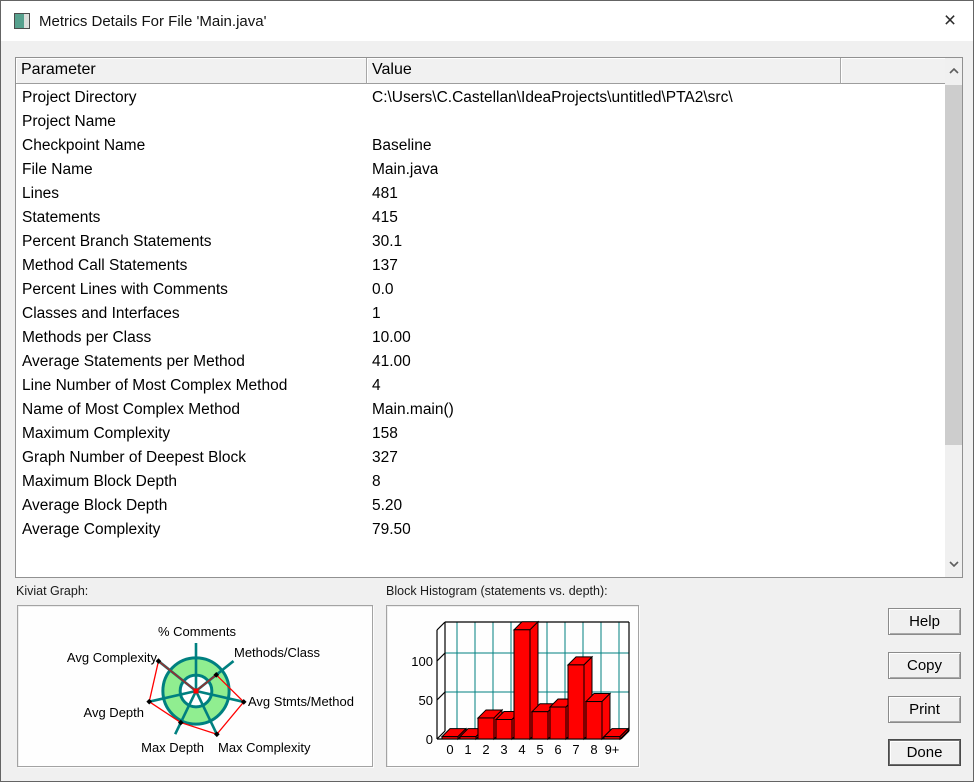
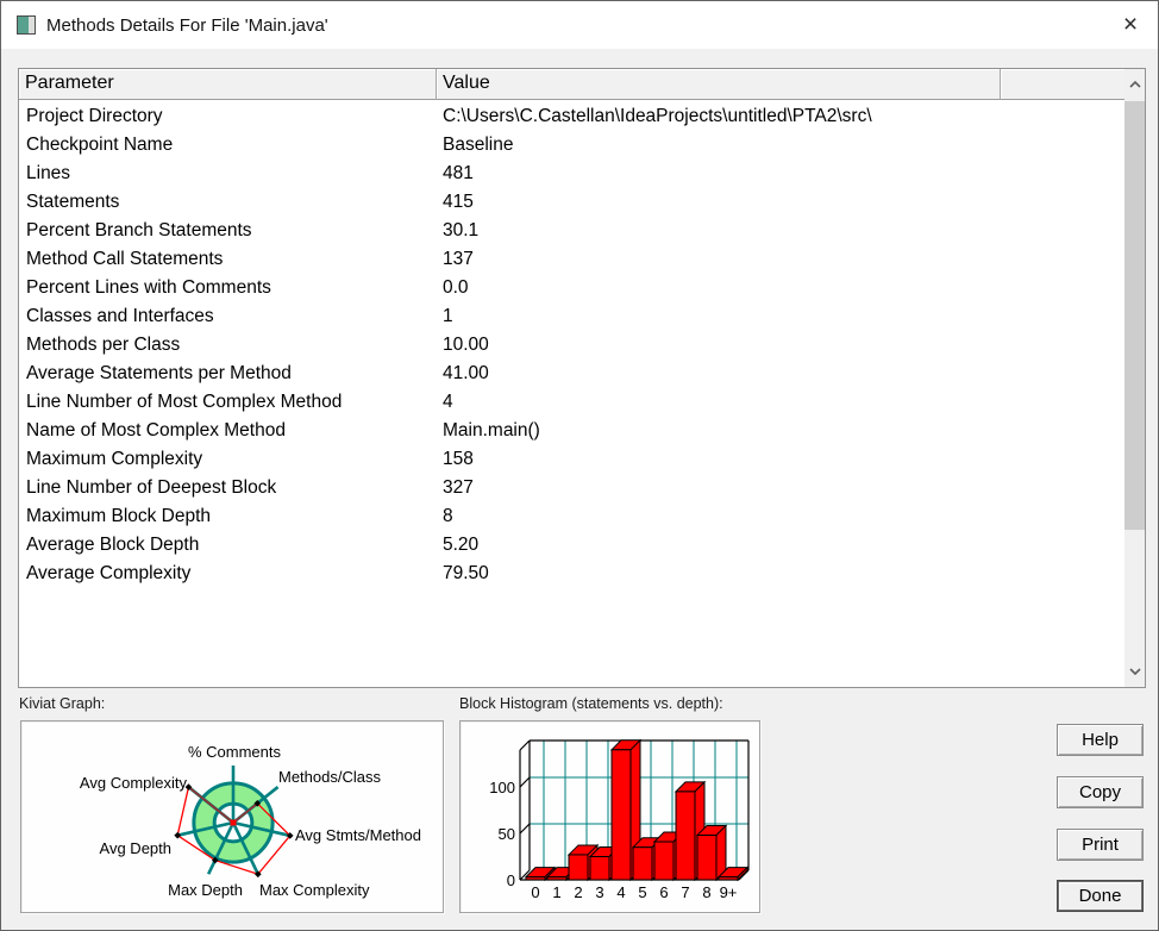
- Metrics Details For File 'Main.java'
+ Methods Details For File 'Main.java'
  ×
  Parameter
  Value
  Project Directory
  C:\Users\C.Castellan\IdeaProjects\untitled\PTA2\src\
- Project Name
  Checkpoint Name
  Baseline
- File Name
- Main.java
  Lines
  481
  Statements
  415
  Percent Branch Statements
  30.1
  Method Call Statements
  137
  Percent Lines with Comments
  0.0
  Classes and Interfaces
  1
  Methods per Class
  10.00
  Average Statements per Method
  41.00
  Line Number of Most Complex Method
  4
  Name of Most Complex Method
  Main.main()
  Maximum Complexity
  158
- Graph Number of Deepest Block
+ Line Number of Deepest Block
  327
  Maximum Block Depth
  8
  Average Block Depth
  5.20
  Average Complexity
  79.50
  Kiviat Graph:
  % Comments
  Methods/Class
  Avg Stmts/Method
  Max Complexity
  Max Depth
  Avg Depth
  Avg Complexity
  Block Histogram (statements vs. depth):
  0
  50
  100
  0
  1
  2
  3
  4
  5
  6
  7
  8
  9+
  Help
  Copy
  Print
  Done
